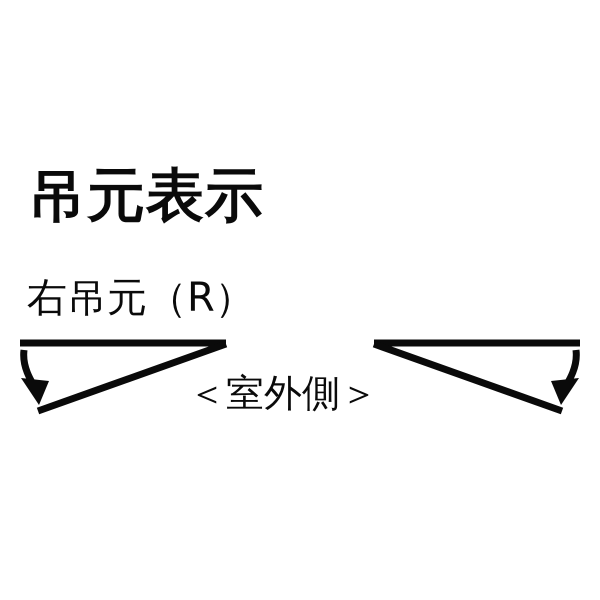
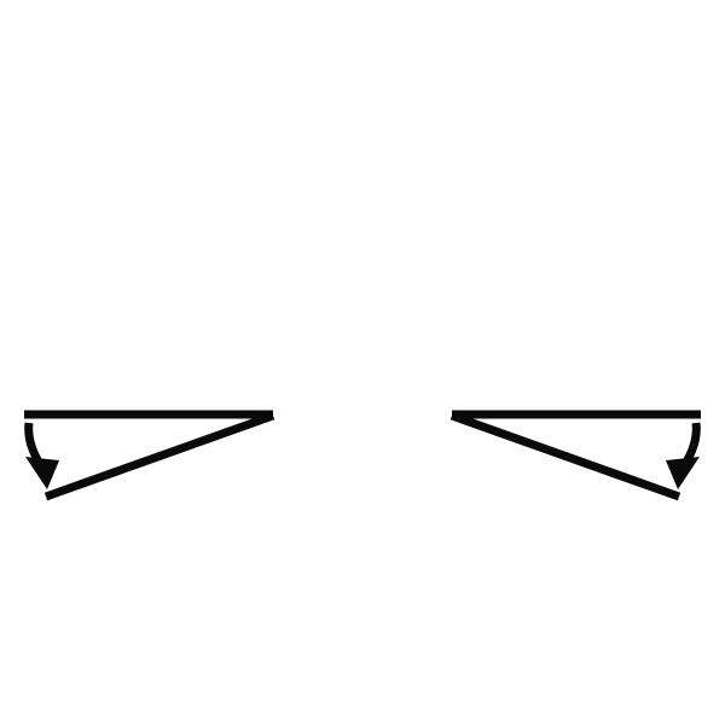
- 吊元表示
- 右吊元（R）
- ＜室外側＞
